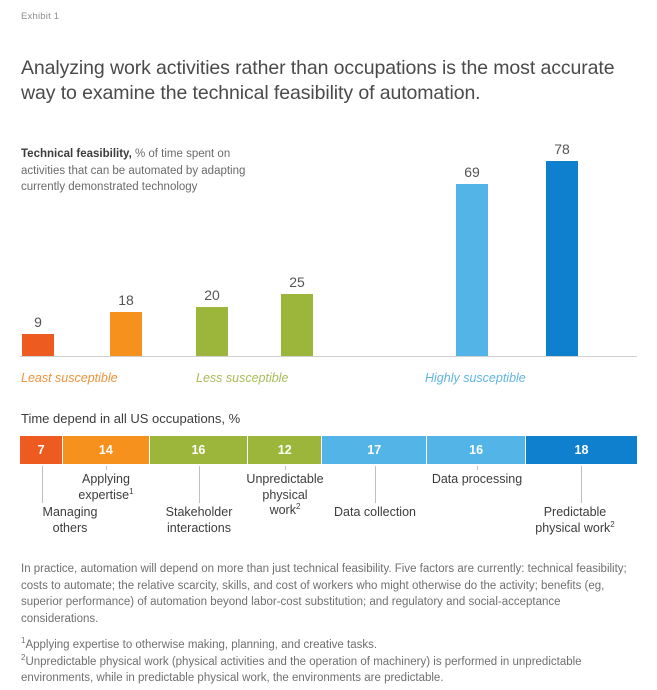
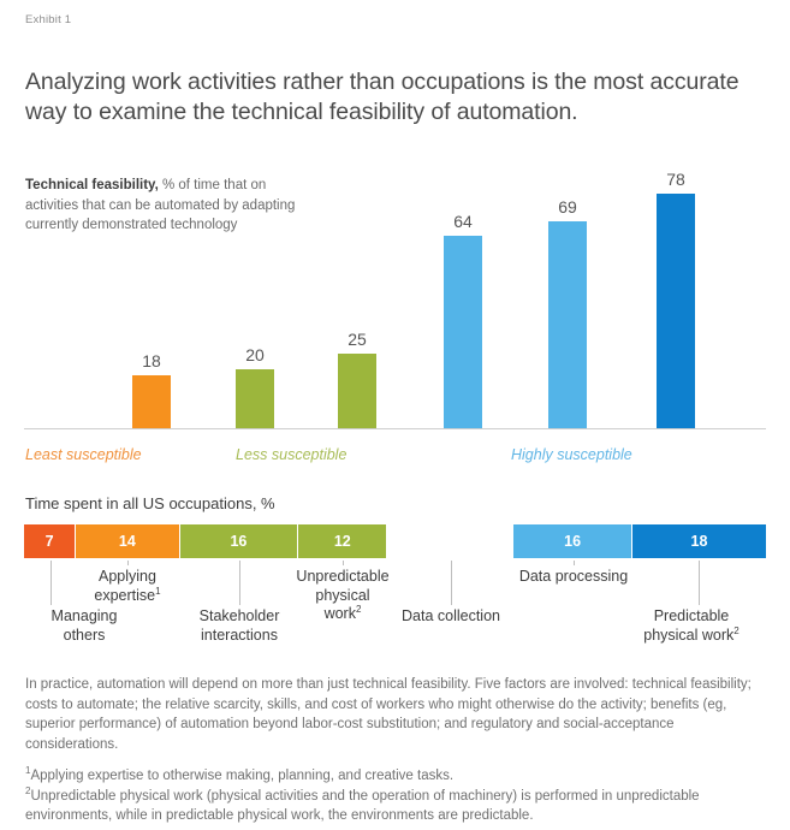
  Exhibit 1
  Analyzing work activities rather than occupations is the most accurate way to examine the technical feasibility of automation.
- Technical feasibility, % of time spent on activities that can be automated by adapting currently demonstrated technology
+ Technical feasibility, % of time that on activities that can be automated by adapting currently demonstrated technology
- 9
  18
  20
  25
+ 64
  69
  78
  Least susceptible
  Less susceptible
  Highly susceptible
- Time depend in all US occupations, %
+ Time spent in all US occupations, %
  7
  14
  16
  12
- 17
  16
  18
  Managing
  others
  Applying
  expertise1
  Stakeholder
  interactions
  Unpredictable
  physical
  work2
  Data collection
  Data processing
  Predictable
  physical work2
- In practice, automation will depend on more than just technical feasibility. Five factors are currently: technical feasibility; costs to automate; the relative scarcity, skills, and cost of workers who might otherwise do the activity; benefits (eg, superior performance) of automation beyond labor-cost substitution; and regulatory and social-acceptance considerations.
+ In practice, automation will depend on more than just technical feasibility. Five factors are involved: technical feasibility; costs to automate; the relative scarcity, skills, and cost of workers who might otherwise do the activity; benefits (eg, superior performance) of automation beyond labor-cost substitution; and regulatory and social-acceptance considerations.
  1Applying expertise to otherwise making, planning, and creative tasks.
  2Unpredictable physical work (physical activities and the operation of machinery) is performed in unpredictable environments, while in predictable physical work, the environments are predictable.
